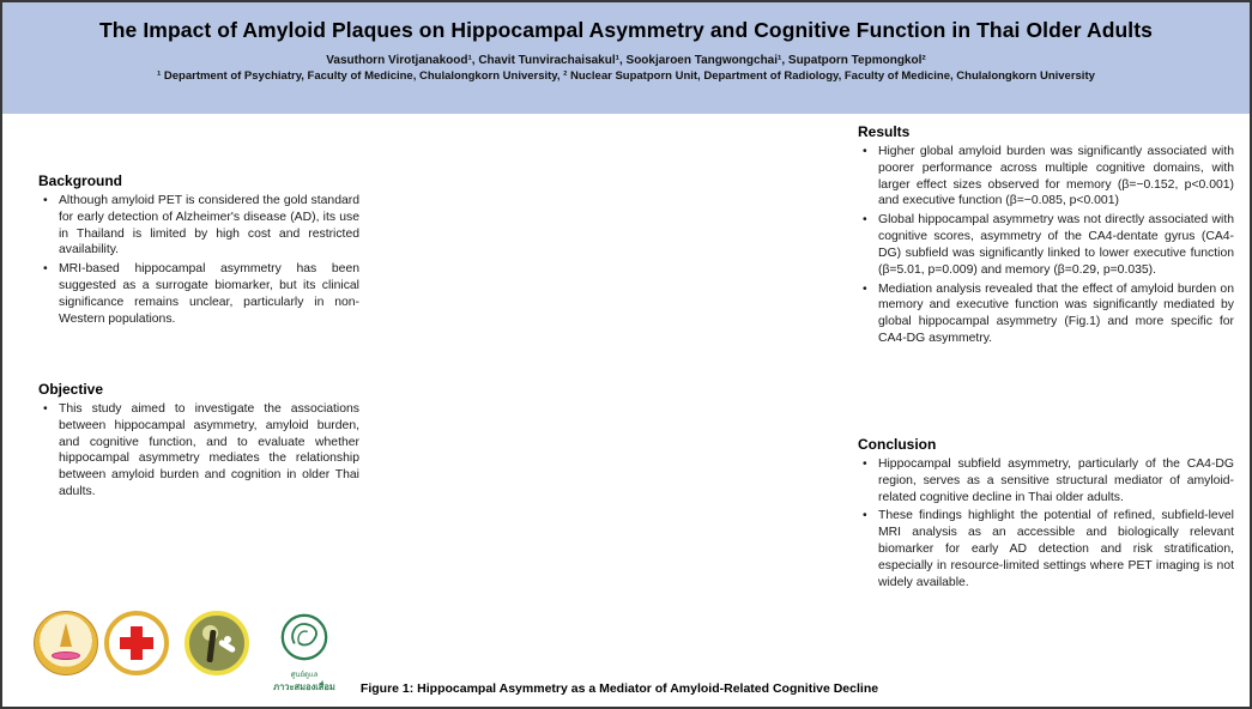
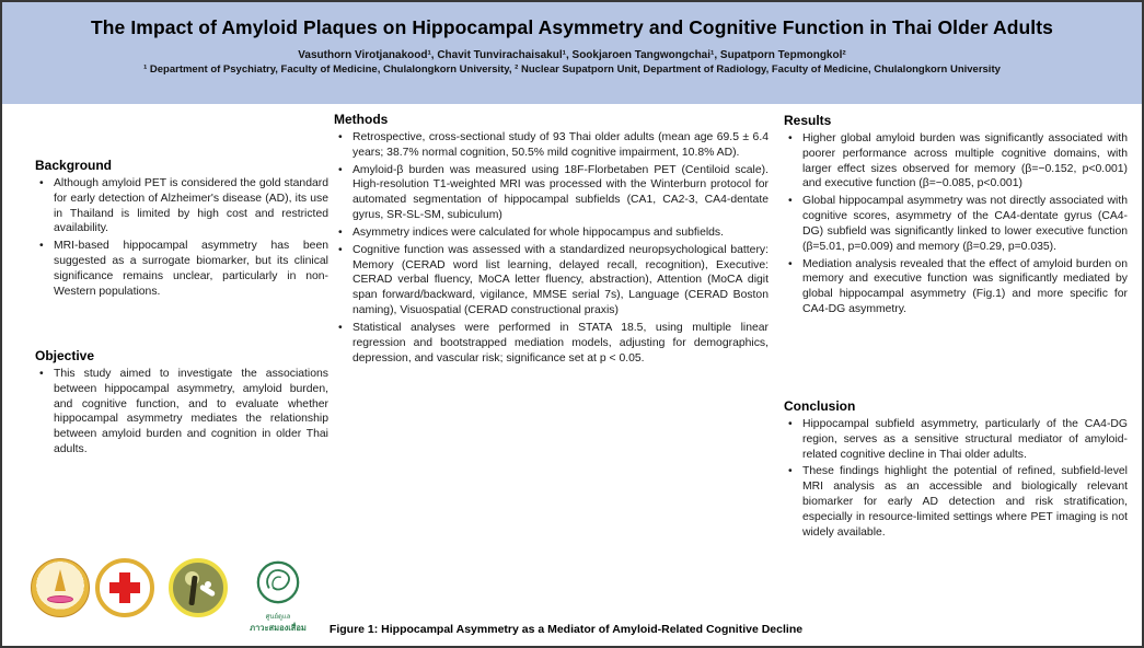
  The Impact of Amyloid Plaques on Hippocampal Asymmetry and Cognitive Function in Thai Older Adults
  Vasuthorn Virotjanakood¹, Chavit Tunvirachaisakul¹, Sookjaroen Tangwongchai¹, Supatporn Tepmongkol²
  ¹ Department of Psychiatry, Faculty of Medicine, Chulalongkorn University, ² Nuclear Supatporn Unit, Department of Radiology, Faculty of Medicine, Chulalongkorn University
  Background
  Although amyloid PET is considered the gold standard for early detection of Alzheimer's disease (AD), its use in Thailand is limited by high cost and restricted availability.
  MRI-based hippocampal asymmetry has been suggested as a surrogate biomarker, but its clinical significance remains unclear, particularly in non-Western populations.
  Objective
  This study aimed to investigate the associations between hippocampal asymmetry, amyloid burden, and cognitive function, and to evaluate whether hippocampal asymmetry mediates the relationship between amyloid burden and cognition in older Thai adults.
+ Methods
+ Retrospective, cross-sectional study of 93 Thai older adults (mean age 69.5 ± 6.4 years; 38.7% normal cognition, 50.5% mild cognitive impairment, 10.8% AD).
+ Amyloid-β burden was measured using 18F-Florbetaben PET (Centiloid scale). High-resolution T1-weighted MRI was processed with the Winterburn protocol for automated segmentation of hippocampal subfields (CA1, CA2-3, CA4-dentate gyrus, SR-SL-SM, subiculum)
+ Asymmetry indices were calculated for whole hippocampus and subfields.
+ Cognitive function was assessed with a standardized neuropsychological battery: Memory (CERAD word list learning, delayed recall, recognition), Executive: CERAD verbal fluency, MoCA letter fluency, abstraction), Attention (MoCA digit span forward/backward, vigilance, MMSE serial 7s), Language (CERAD Boston naming), Visuospatial (CERAD constructional praxis)
+ Statistical analyses were performed in STATA 18.5, using multiple linear regression and bootstrapped mediation models, adjusting for demographics, depression, and vascular risk; significance set at p < 0.05.
  Results
  Higher global amyloid burden was significantly associated with poorer performance across multiple cognitive domains, with larger effect sizes observed for memory (β=−0.152, p<0.001) and executive function (β=−0.085, p<0.001)
  Global hippocampal asymmetry was not directly associated with cognitive scores, asymmetry of the CA4-dentate gyrus (CA4-DG) subfield was significantly linked to lower executive function (β=5.01, p=0.009) and memory (β=0.29, p=0.035).
  Mediation analysis revealed that the effect of amyloid burden on memory and executive function was significantly mediated by global hippocampal asymmetry (Fig.1) and more specific for CA4-DG asymmetry.
  Conclusion
  Hippocampal subfield asymmetry, particularly of the CA4-DG region, serves as a sensitive structural mediator of amyloid-related cognitive decline in Thai older adults.
  These findings highlight the potential of refined, subfield-level MRI analysis as an accessible and biologically relevant biomarker for early AD detection and risk stratification, especially in resource-limited settings where PET imaging is not widely available.
  Figure 1: Hippocampal Asymmetry as a Mediator of Amyloid-Related Cognitive Decline
  ภาวะสมองเสื่อม
